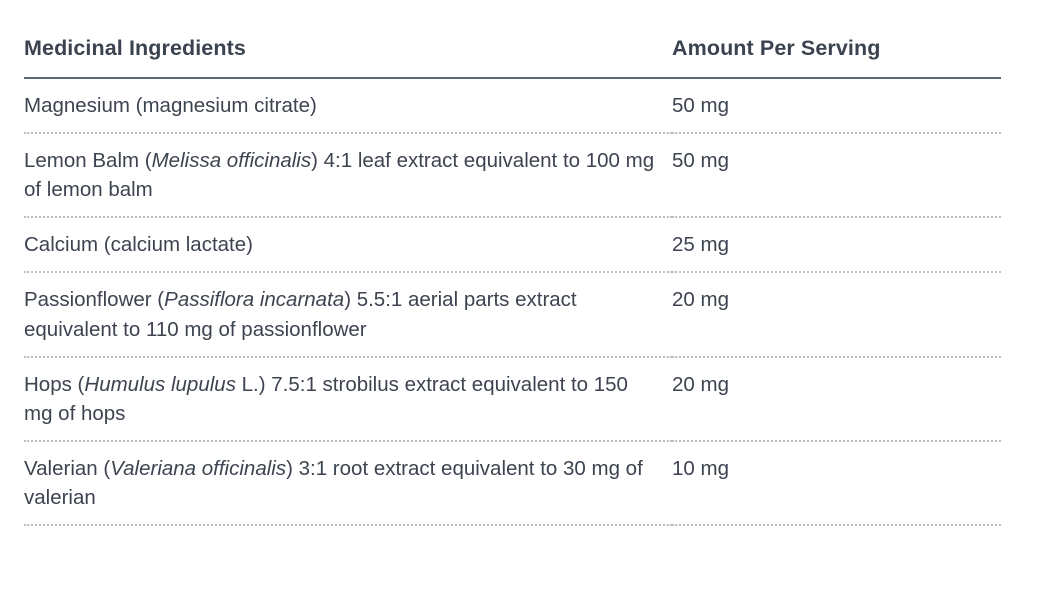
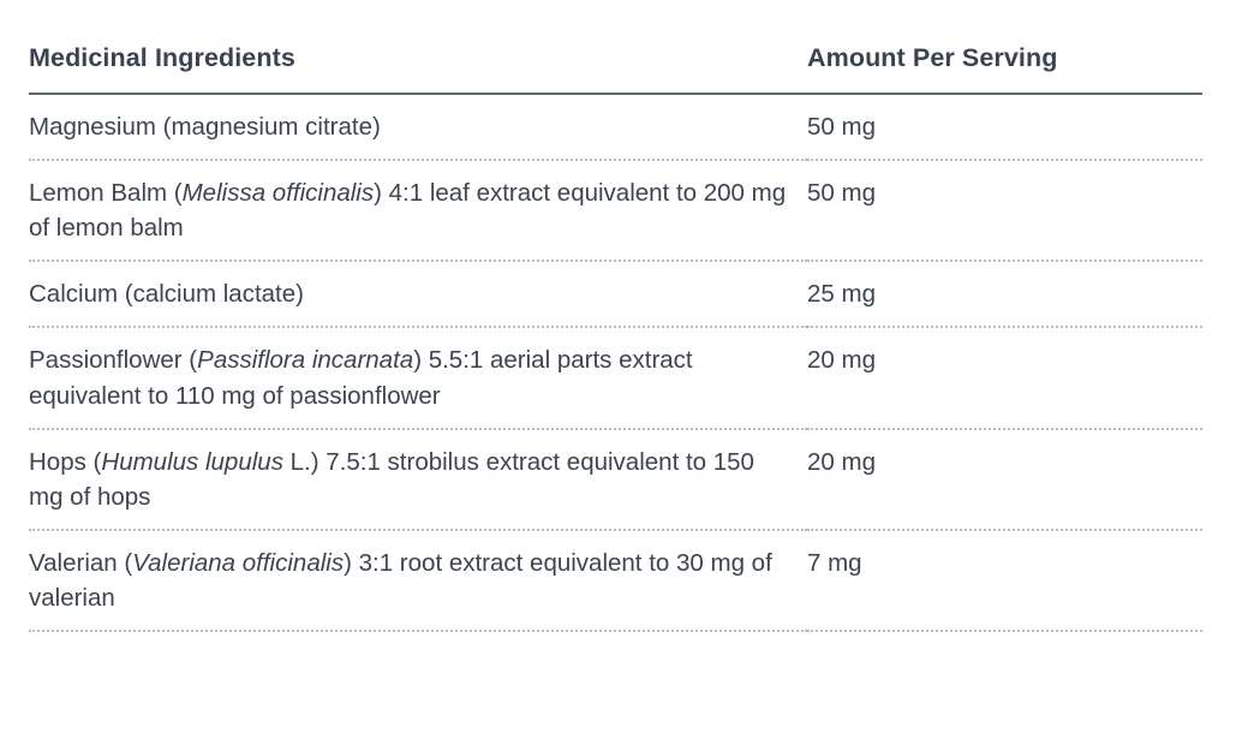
  Medicinal Ingredients	Amount Per Serving
  Magnesium (magnesium citrate)	50 mg
- Lemon Balm (Melissa officinalis) 4:1 leaf extract equivalent to 100 mg of lemon balm	50 mg
+ Lemon Balm (Melissa officinalis) 4:1 leaf extract equivalent to 200 mg of lemon balm	50 mg
  Calcium (calcium lactate)	25 mg
  Passionflower (Passiflora incarnata) 5.5:1 aerial parts extract equivalent to 110 mg of passionflower	20 mg
  Hops (Humulus lupulus L.) 7.5:1 strobilus extract equivalent to 150 mg of hops	20 mg
- Valerian (Valeriana officinalis) 3:1 root extract equivalent to 30 mg of valerian	10 mg
+ Valerian (Valeriana officinalis) 3:1 root extract equivalent to 30 mg of valerian	7 mg
